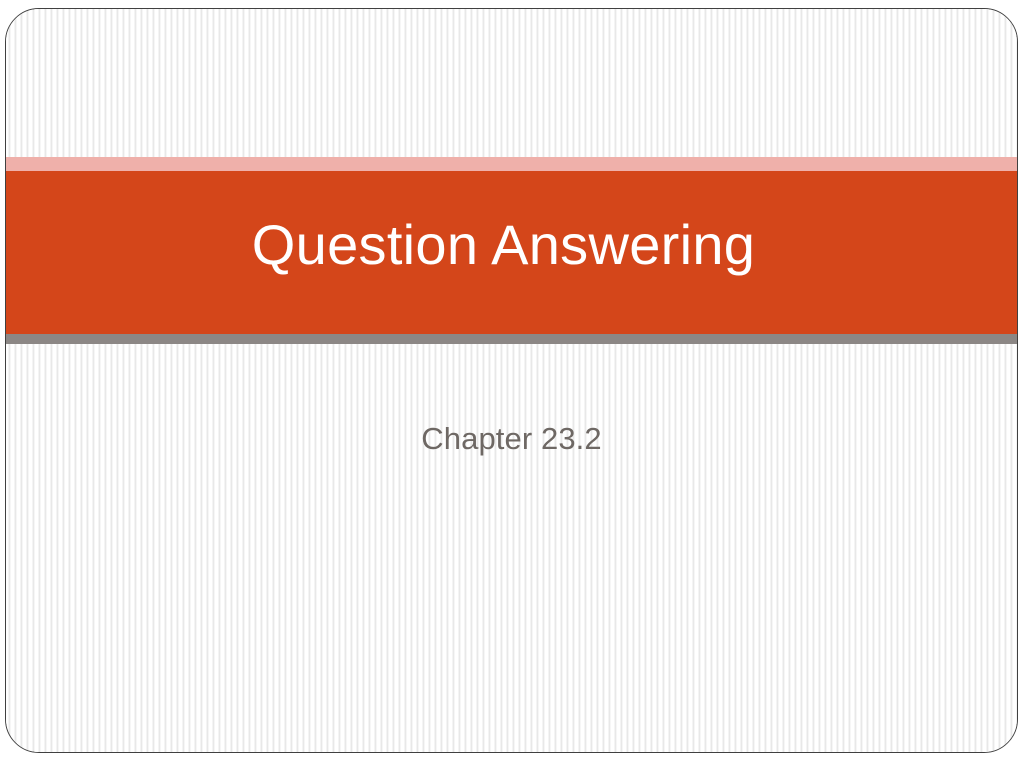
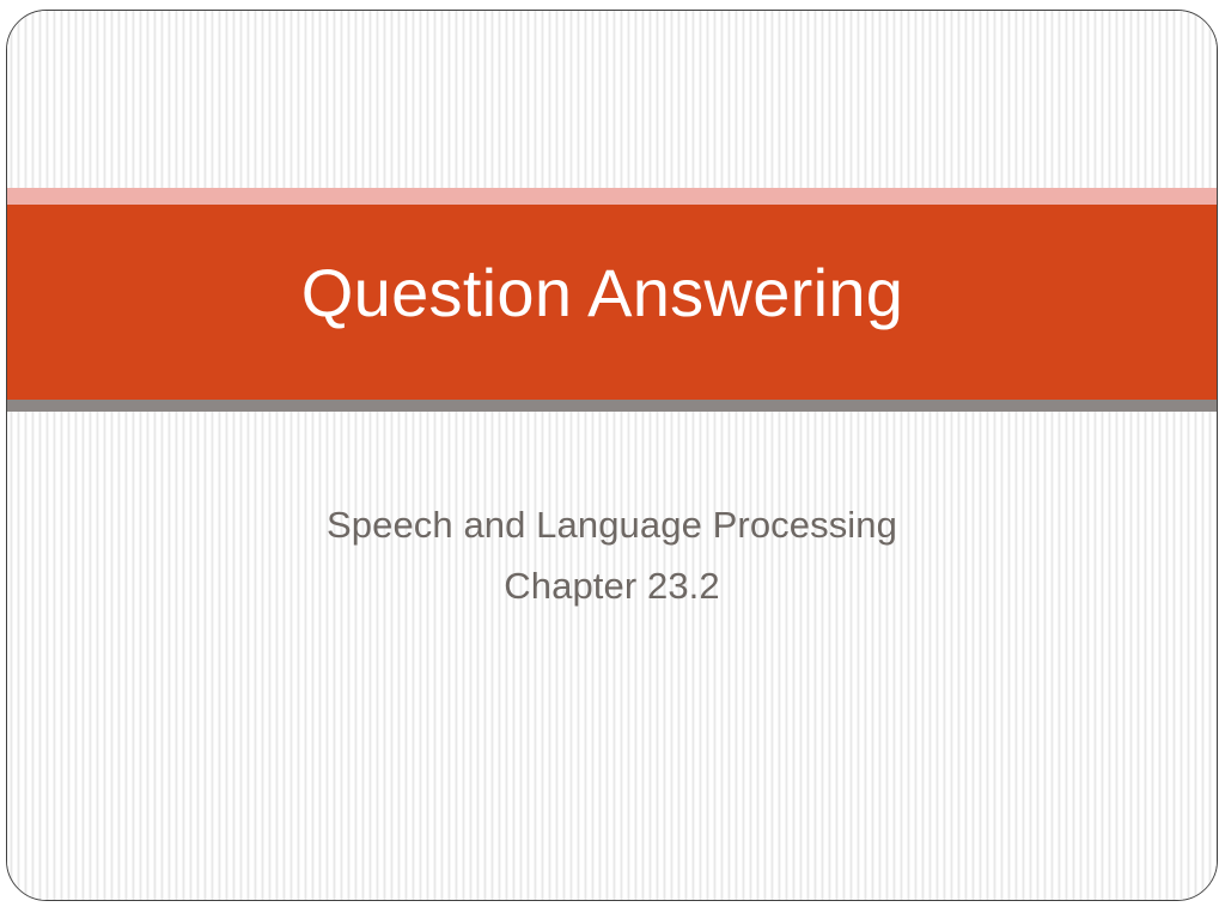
  Question Answering
+ Speech and Language Processing
  Chapter 23.2
